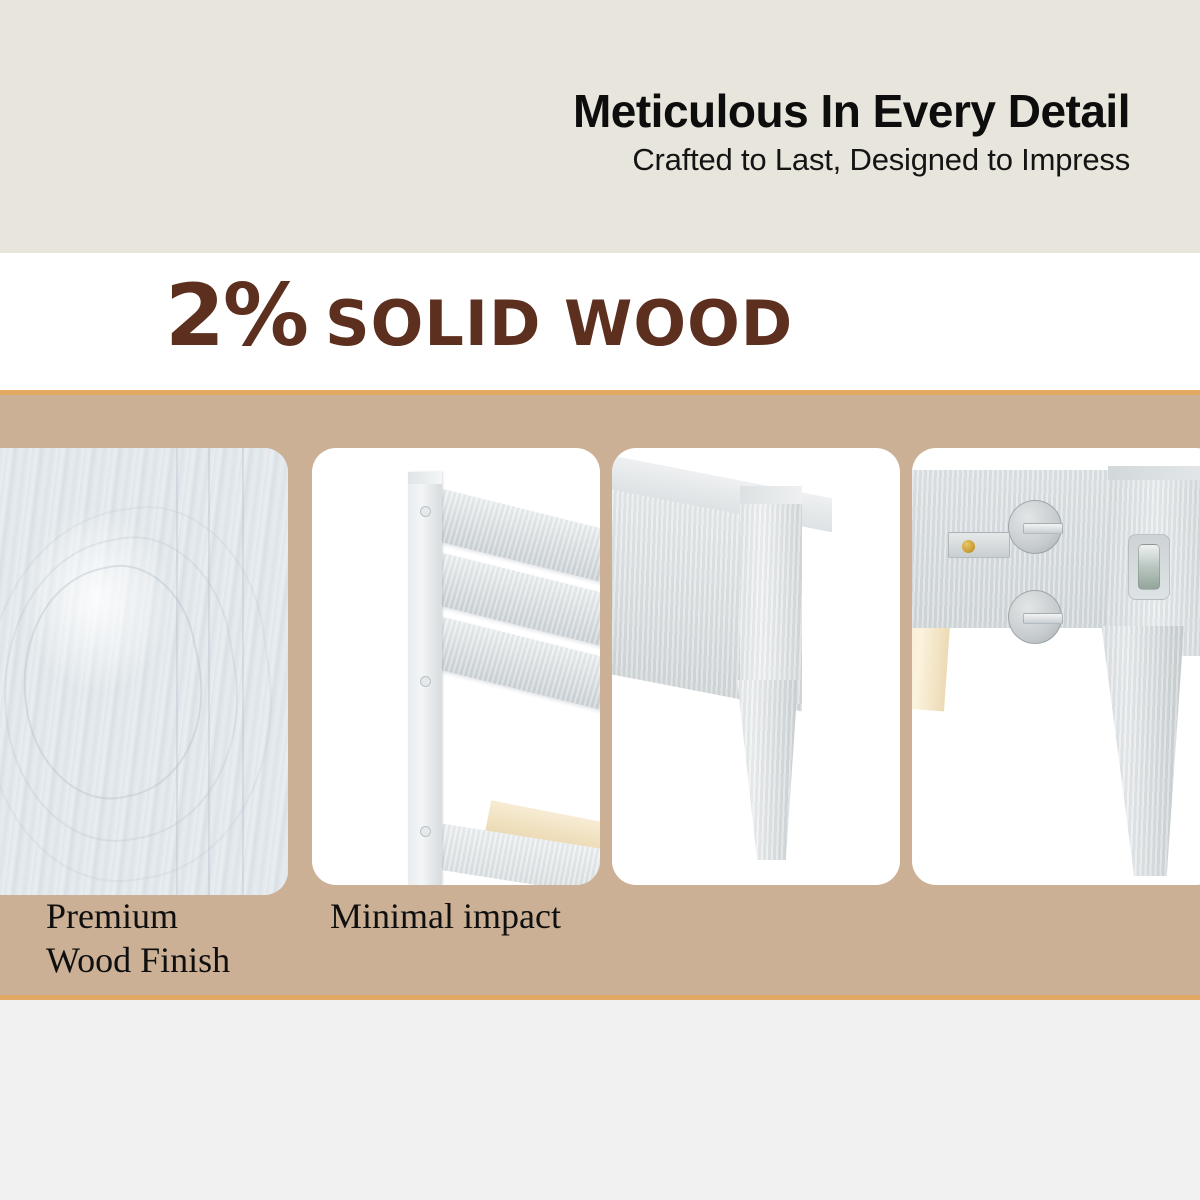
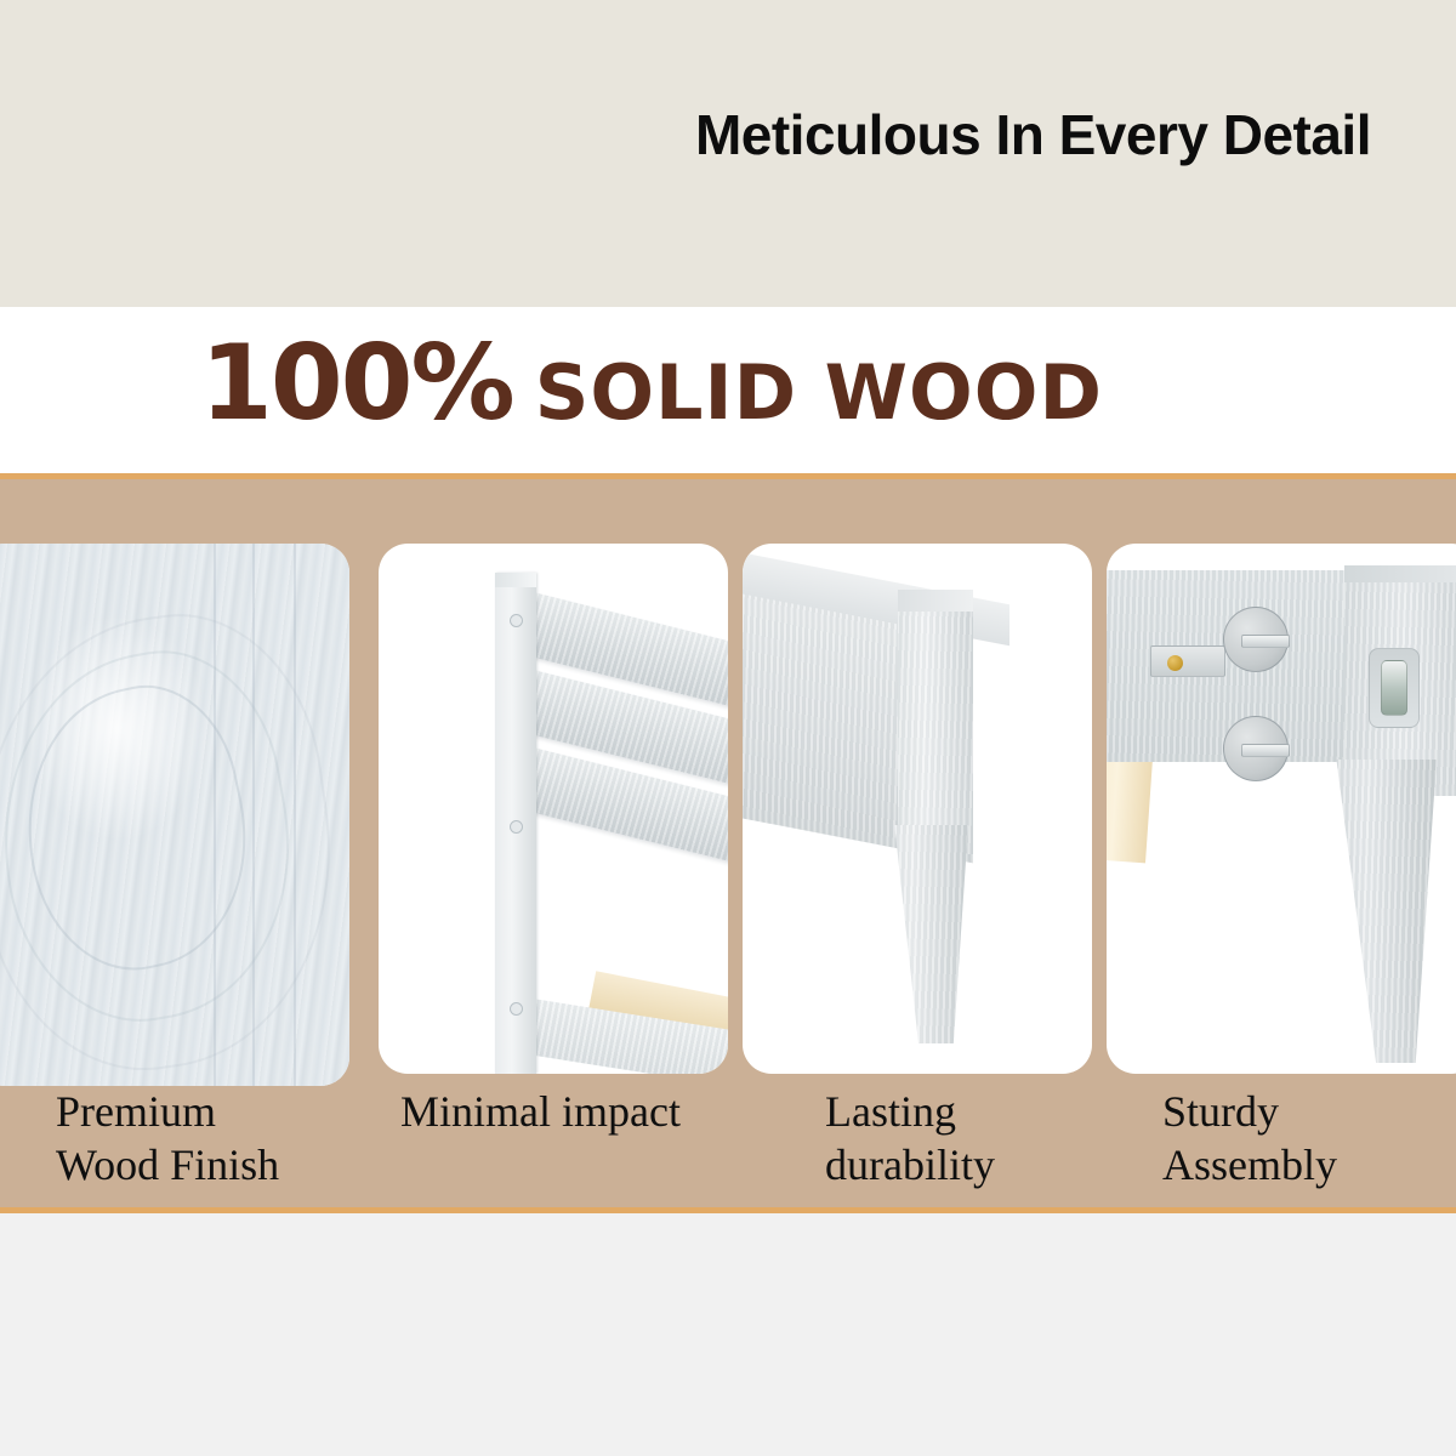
  Meticulous In Every Detail
- Crafted to Last, Designed to Impress
- 2%
+ 100%
  SOLID WOOD
  Premium
  Wood Finish
  Minimal impact
+ Lasting
+ durability
+ Sturdy
+ Assembly
